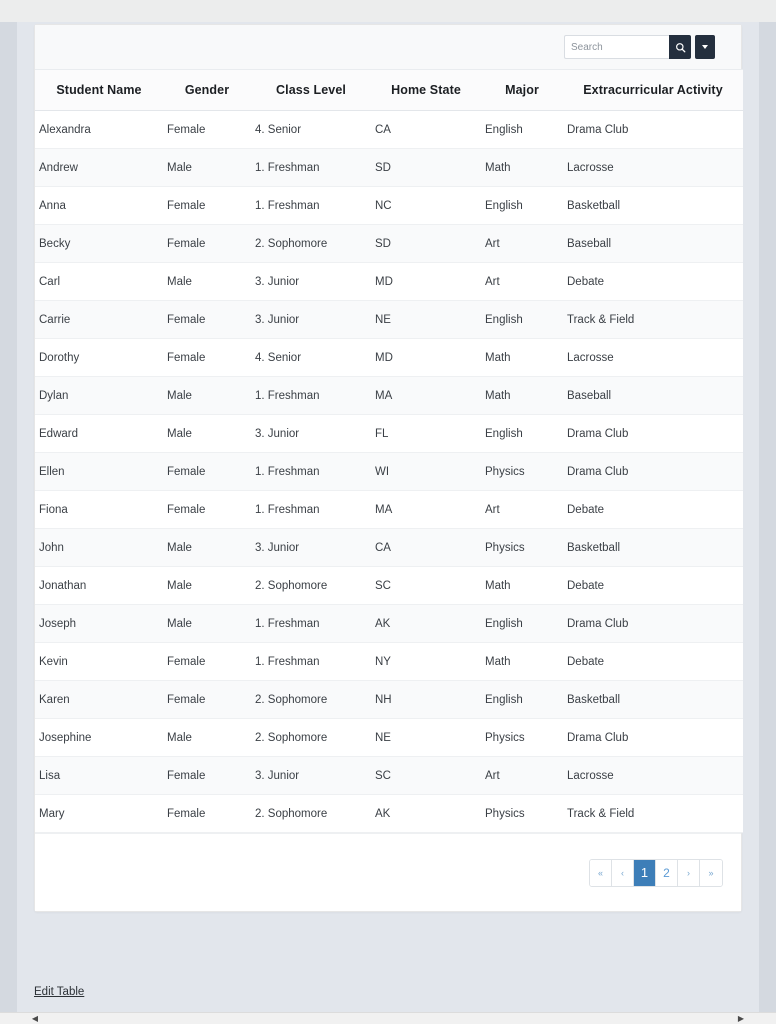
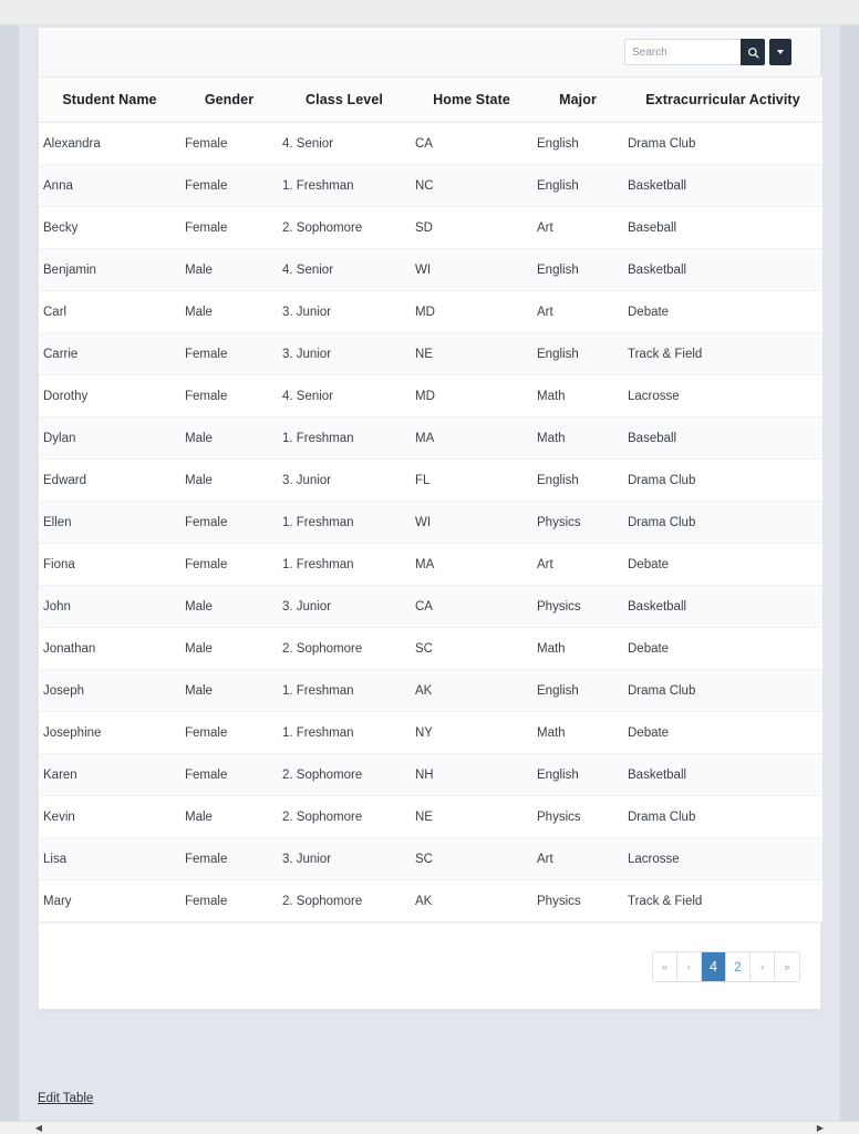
  Search
  Student Name	Gender	Class Level	Home State	Major	Extracurricular Activity
  Alexandra	Female	4. Senior	CA	English	Drama Club
- Andrew	Male	1. Freshman	SD	Math	Lacrosse
  Anna	Female	1. Freshman	NC	English	Basketball
  Becky	Female	2. Sophomore	SD	Art	Baseball
+ Benjamin	Male	4. Senior	WI	English	Basketball
  Carl	Male	3. Junior	MD	Art	Debate
  Carrie	Female	3. Junior	NE	English	Track & Field
  Dorothy	Female	4. Senior	MD	Math	Lacrosse
  Dylan	Male	1. Freshman	MA	Math	Baseball
  Edward	Male	3. Junior	FL	English	Drama Club
  Ellen	Female	1. Freshman	WI	Physics	Drama Club
  Fiona	Female	1. Freshman	MA	Art	Debate
  John	Male	3. Junior	CA	Physics	Basketball
  Jonathan	Male	2. Sophomore	SC	Math	Debate
  Joseph	Male	1. Freshman	AK	English	Drama Club
- Kevin	Female	1. Freshman	NY	Math	Debate
+ Josephine	Female	1. Freshman	NY	Math	Debate
  Karen	Female	2. Sophomore	NH	English	Basketball
- Josephine	Male	2. Sophomore	NE	Physics	Drama Club
+ Kevin	Male	2. Sophomore	NE	Physics	Drama Club
  Lisa	Female	3. Junior	SC	Art	Lacrosse
  Mary	Female	2. Sophomore	AK	Physics	Track & Field
  «
  ‹
- 1
+ 4
  2
  ›
  »
  Edit Table
  ◀
  ▶
